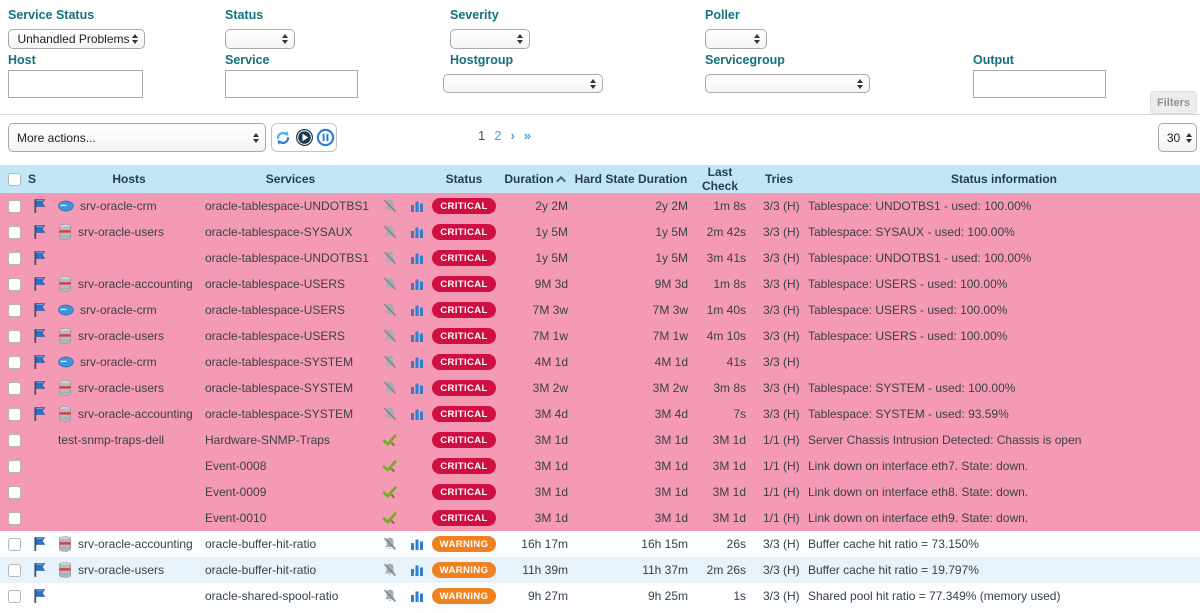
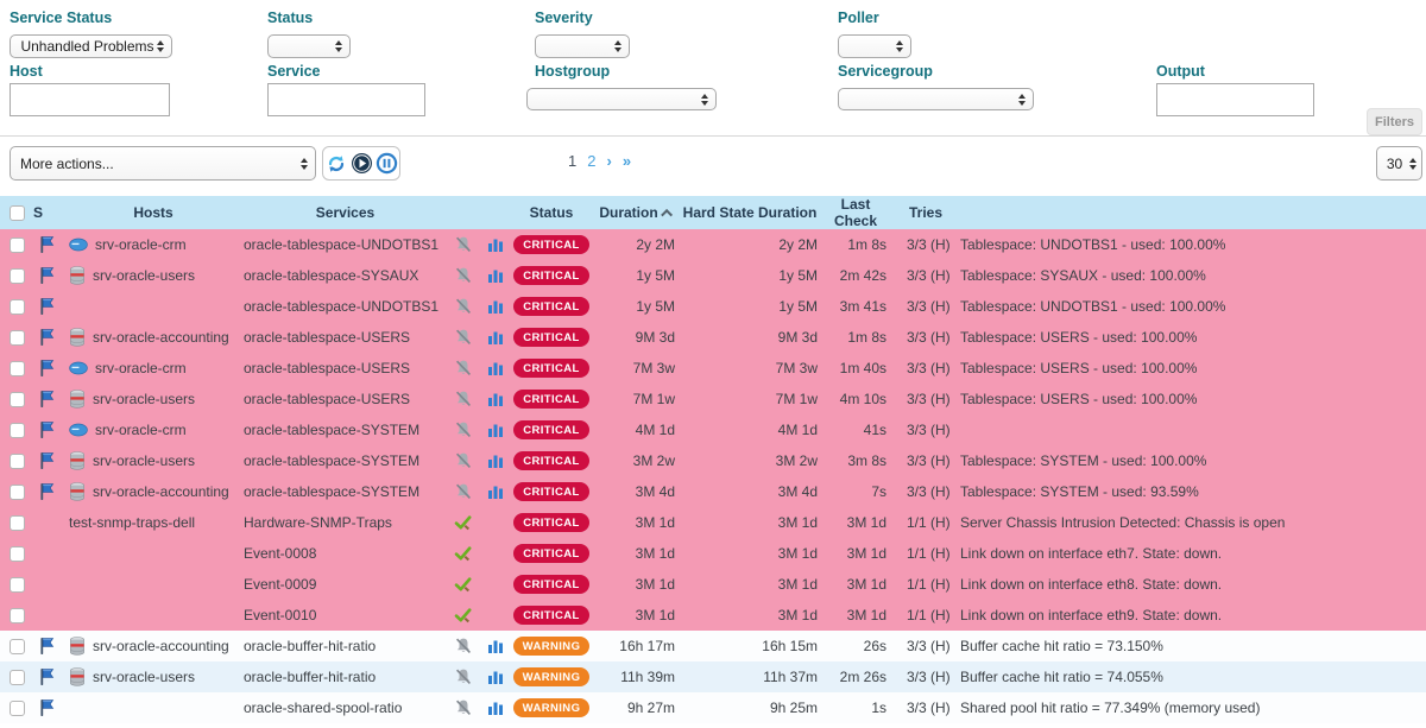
  Service Status
  Unhandled Problems
  Status
  Severity
  Poller
  Host
  Service
  Hostgroup
  Servicegroup
  Output
  Filters
  More actions...
  1
  2
  ›
  »
  30
  S
  Hosts
  Services
  Status
  Duration
  Hard State Duration
  Last Check
  Tries
- Status information
  srv-oracle-crm
  oracle-tablespace-UNDOTBS1
  CRITICAL
  2y 2M
  2y 2M
  1m 8s
  3/3 (H)
  Tablespace: UNDOTBS1 - used: 100.00%
  srv-oracle-users
  oracle-tablespace-SYSAUX
  CRITICAL
  1y 5M
  1y 5M
  2m 42s
  3/3 (H)
  Tablespace: SYSAUX - used: 100.00%
  oracle-tablespace-UNDOTBS1
  CRITICAL
  1y 5M
  1y 5M
  3m 41s
  3/3 (H)
  Tablespace: UNDOTBS1 - used: 100.00%
  srv-oracle-accounting
  oracle-tablespace-USERS
  CRITICAL
  9M 3d
  9M 3d
  1m 8s
  3/3 (H)
  Tablespace: USERS - used: 100.00%
  srv-oracle-crm
  oracle-tablespace-USERS
  CRITICAL
  7M 3w
  7M 3w
  1m 40s
  3/3 (H)
  Tablespace: USERS - used: 100.00%
  srv-oracle-users
  oracle-tablespace-USERS
  CRITICAL
  7M 1w
  7M 1w
  4m 10s
  3/3 (H)
  Tablespace: USERS - used: 100.00%
  srv-oracle-crm
  oracle-tablespace-SYSTEM
  CRITICAL
  4M 1d
  4M 1d
  41s
  3/3 (H)
  srv-oracle-users
  oracle-tablespace-SYSTEM
  CRITICAL
  3M 2w
  3M 2w
  3m 8s
  3/3 (H)
  Tablespace: SYSTEM - used: 100.00%
  srv-oracle-accounting
  oracle-tablespace-SYSTEM
  CRITICAL
  3M 4d
  3M 4d
  7s
  3/3 (H)
  Tablespace: SYSTEM - used: 93.59%
  test-snmp-traps-dell
  Hardware-SNMP-Traps
  CRITICAL
  3M 1d
  3M 1d
  3M 1d
  1/1 (H)
  Server Chassis Intrusion Detected: Chassis is open
  Event-0008
  CRITICAL
  3M 1d
  3M 1d
  3M 1d
  1/1 (H)
  Link down on interface eth7. State: down.
  Event-0009
  CRITICAL
  3M 1d
  3M 1d
  3M 1d
  1/1 (H)
  Link down on interface eth8. State: down.
  Event-0010
  CRITICAL
  3M 1d
  3M 1d
  3M 1d
  1/1 (H)
  Link down on interface eth9. State: down.
  srv-oracle-accounting
  oracle-buffer-hit-ratio
  WARNING
  16h 17m
  16h 15m
  26s
  3/3 (H)
  Buffer cache hit ratio = 73.150%
  srv-oracle-users
  oracle-buffer-hit-ratio
  WARNING
  11h 39m
  11h 37m
  2m 26s
  3/3 (H)
- Buffer cache hit ratio = 19.797%
+ Buffer cache hit ratio = 74.055%
  oracle-shared-spool-ratio
  WARNING
  9h 27m
  9h 25m
  1s
  3/3 (H)
  Shared pool hit ratio = 77.349% (memory used)
